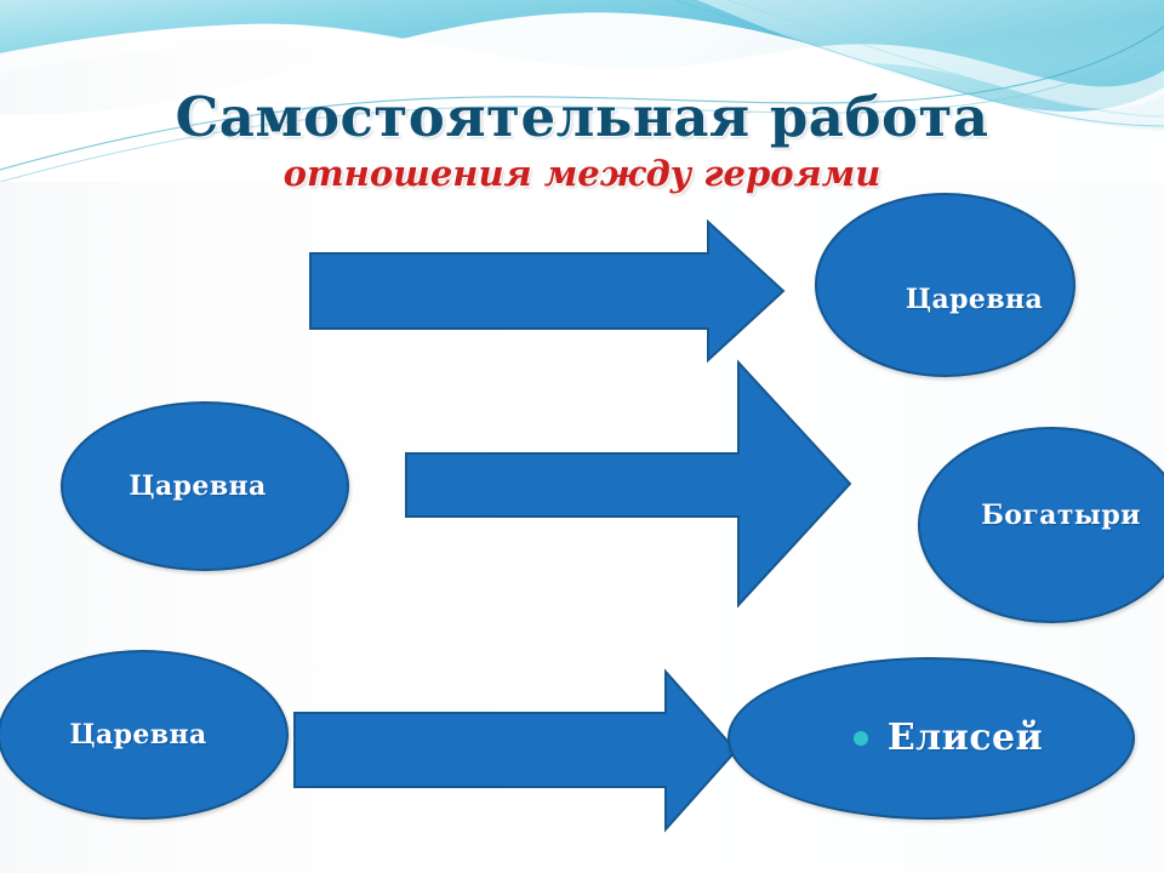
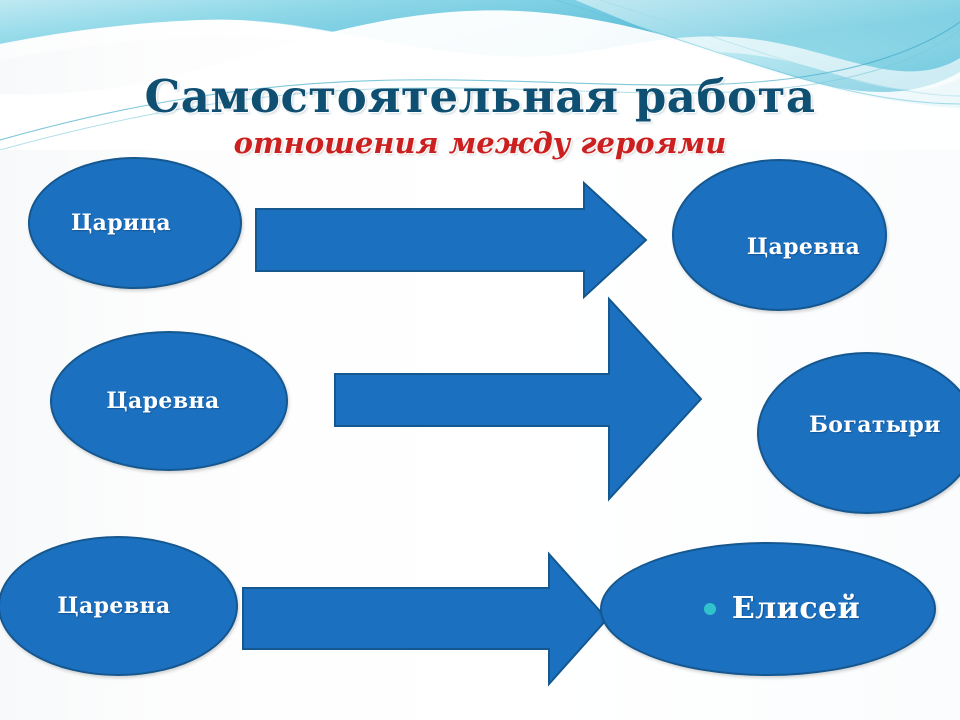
  Самостоятельная работа
  отношения между героями
+ Царица
  Царевна
  Царевна
  Богатыри
  Царевна
  Елисей
